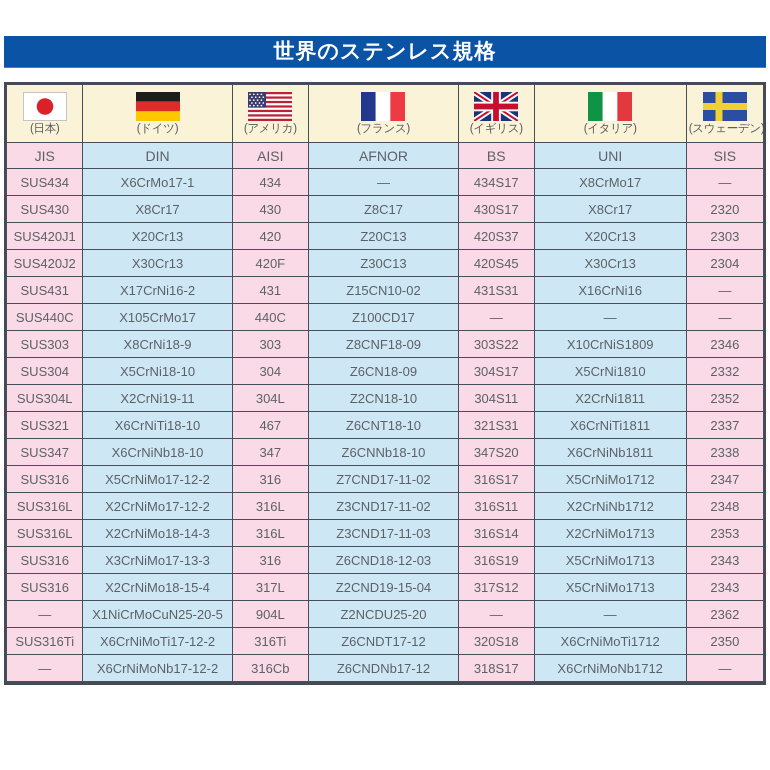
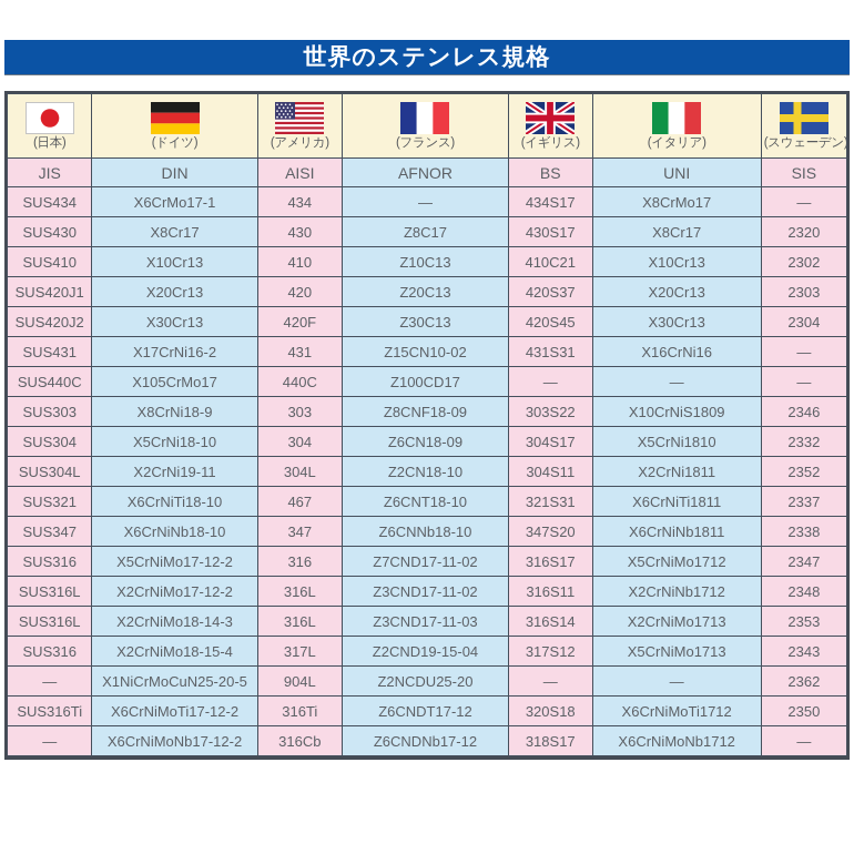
  世界のステンレス規格
  (日本)	(ドイツ)	(アメリカ)	(フランス)	(イギリス)	(イタリア)	(スウェーデン)
  JIS	DIN	AISI	AFNOR	BS	UNI	SIS
  SUS434	X6CrMo17-1	434	—	434S17	X8CrMo17	—
  SUS430	X8Cr17	430	Z8C17	430S17	X8Cr17	2320
+ SUS410	X10Cr13	410	Z10C13	410C21	X10Cr13	2302
  SUS420J1	X20Cr13	420	Z20C13	420S37	X20Cr13	2303
  SUS420J2	X30Cr13	420F	Z30C13	420S45	X30Cr13	2304
  SUS431	X17CrNi16-2	431	Z15CN10-02	431S31	X16CrNi16	—
  SUS440C	X105CrMo17	440C	Z100CD17	—	—	—
  SUS303	X8CrNi18-9	303	Z8CNF18-09	303S22	X10CrNiS1809	2346
  SUS304	X5CrNi18-10	304	Z6CN18-09	304S17	X5CrNi1810	2332
  SUS304L	X2CrNi19-11	304L	Z2CN18-10	304S11	X2CrNi1811	2352
  SUS321	X6CrNiTi18-10	467	Z6CNT18-10	321S31	X6CrNiTi1811	2337
  SUS347	X6CrNiNb18-10	347	Z6CNNb18-10	347S20	X6CrNiNb1811	2338
  SUS316	X5CrNiMo17-12-2	316	Z7CND17-11-02	316S17	X5CrNiMo1712	2347
  SUS316L	X2CrNiMo17-12-2	316L	Z3CND17-11-02	316S11	X2CrNiNb1712	2348
  SUS316L	X2CrNiMo18-14-3	316L	Z3CND17-11-03	316S14	X2CrNiMo1713	2353
- SUS316	X3CrNiMo17-13-3	316	Z6CND18-12-03	316S19	X5CrNiMo1713	2343
  SUS316	X2CrNiMo18-15-4	317L	Z2CND19-15-04	317S12	X5CrNiMo1713	2343
  —	X1NiCrMoCuN25-20-5	904L	Z2NCDU25-20	—	—	2362
  SUS316Ti	X6CrNiMoTi17-12-2	316Ti	Z6CNDT17-12	320S18	X6CrNiMoTi1712	2350
  —	X6CrNiMoNb17-12-2	316Cb	Z6CNDNb17-12	318S17	X6CrNiMoNb1712	—
